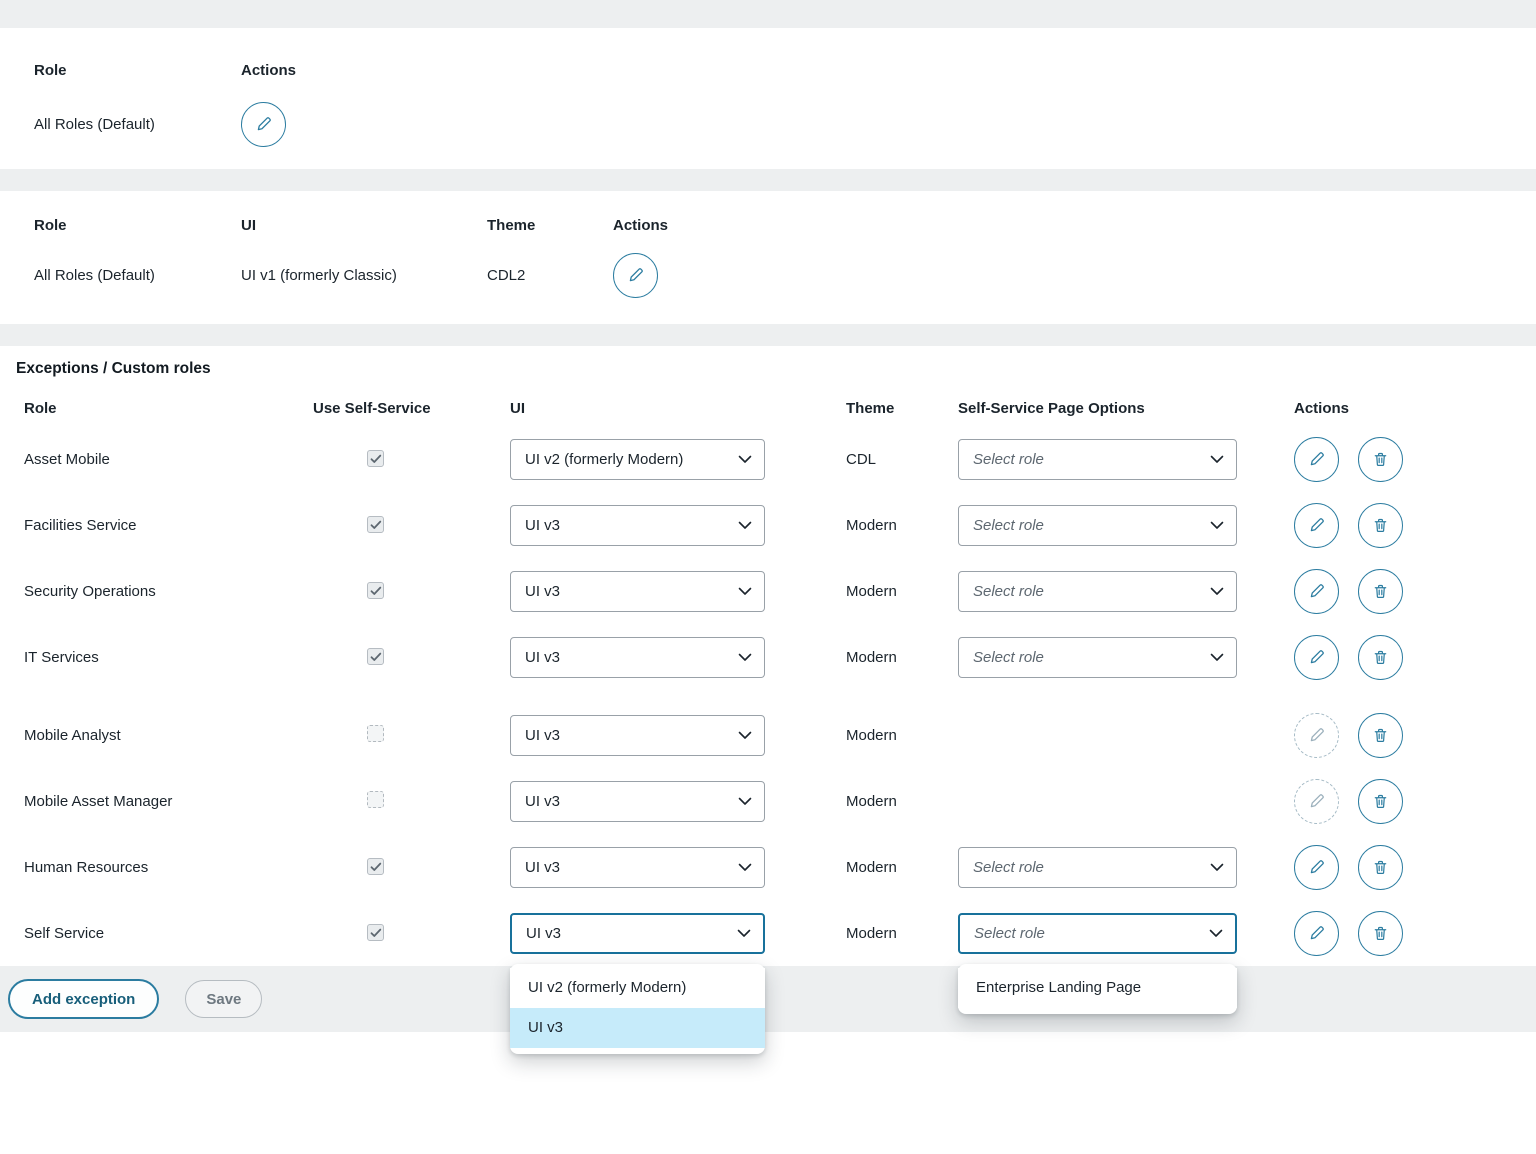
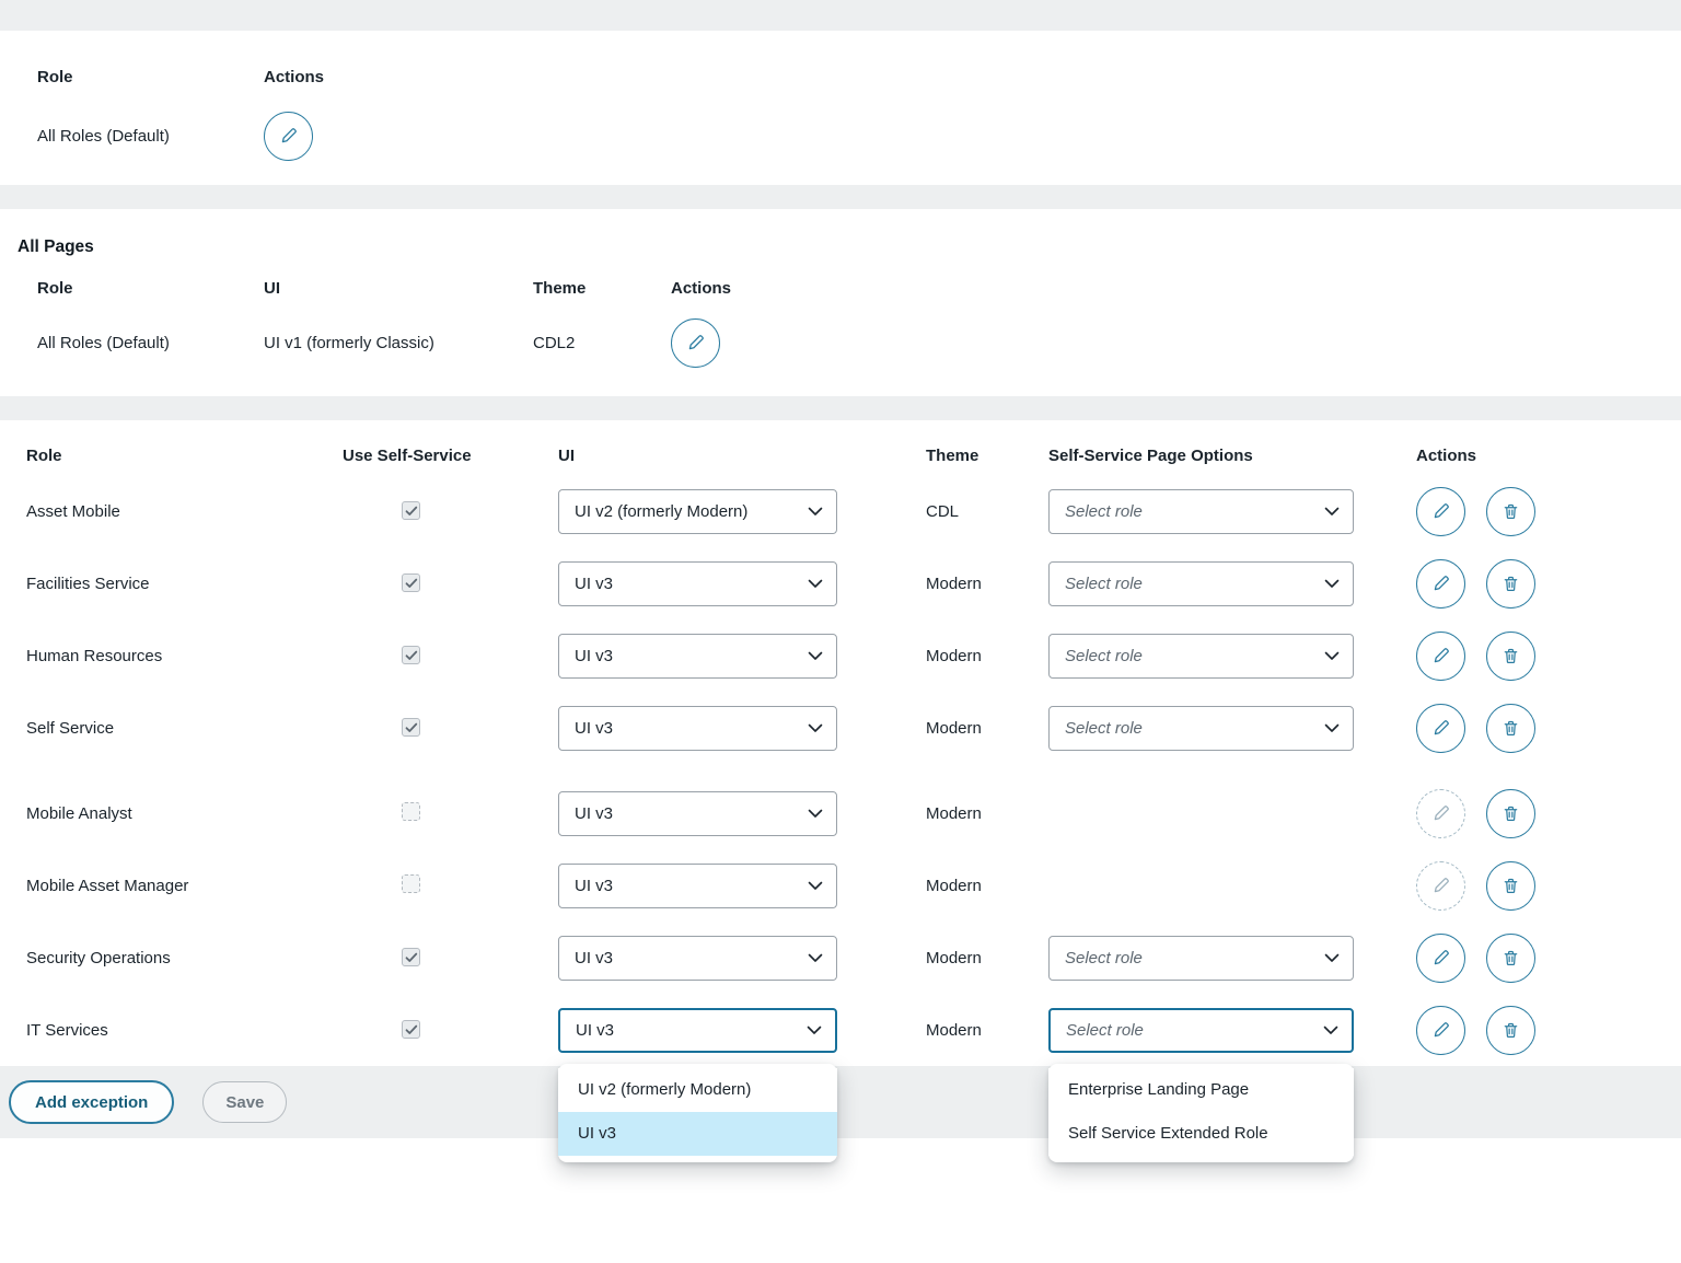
  Role
  Actions
  All Roles (Default)
+ All Pages
  Role
  UI
  Theme
  Actions
  All Roles (Default)
  UI v1 (formerly Classic)
  CDL2
- Exceptions / Custom roles
  Role
  Use Self-Service
  UI
  Theme
  Self-Service Page Options
  Actions
  Asset Mobile
  UI v2 (formerly Modern)
  CDL
  Select role
  Facilities Service
  UI v3
  Modern
  Select role
- Security Operations
+ Human Resources
  UI v3
  Modern
  Select role
- IT Services
+ Self Service
  UI v3
  Modern
  Select role
  Mobile Analyst
  UI v3
  Modern
  Mobile Asset Manager
  UI v3
  Modern
- Human Resources
+ Security Operations
  UI v3
  Modern
  Select role
- Self Service
+ IT Services
  UI v3
  UI v2 (formerly Modern)
  UI v3
  Modern
  Select role
  Enterprise Landing Page
+ Self Service Extended Role
  Add exception
  Save
